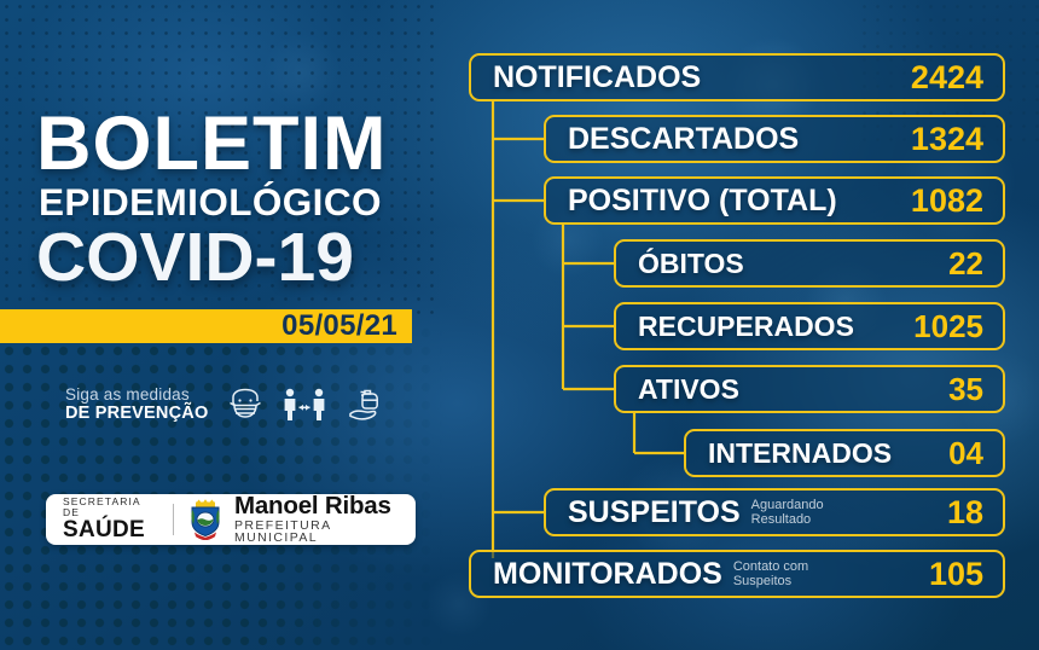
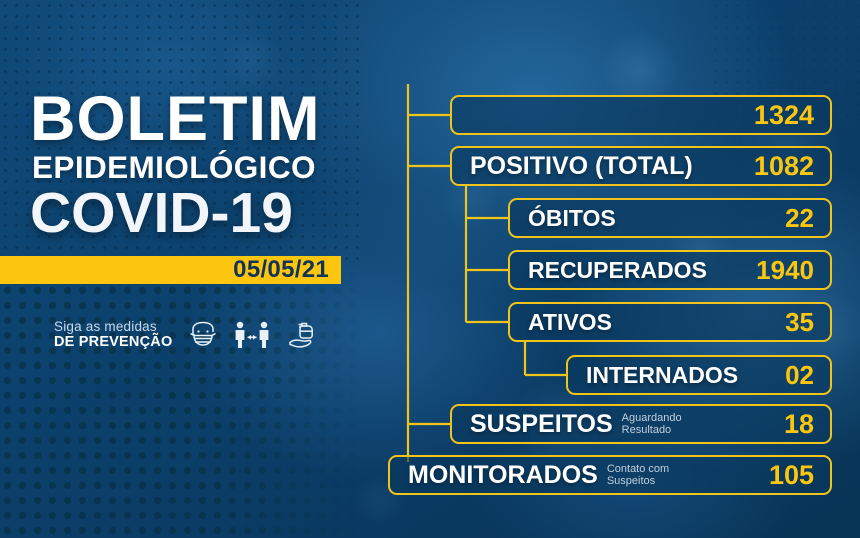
  BOLETIM
  EPIDEMIOLÓGICO
  COVID-19
  05/05/21
  Siga as medidas
  DE PREVENÇÃO
- SECRETARIA DE
- SAÚDE
- Manoel Ribas
- PREFEITURA MUNICIPAL
- NOTIFICADOS
- 2424
- DESCARTADOS
  1324
  POSITIVO (TOTAL)
  1082
  ÓBITOS
  22
  RECUPERADOS
- 1025
+ 1940
  ATIVOS
  35
  INTERNADOS
- 04
+ 02
  SUSPEITOS
  Aguardando
  Resultado
  18
  MONITORADOS
  Contato com
  Suspeitos
  105
